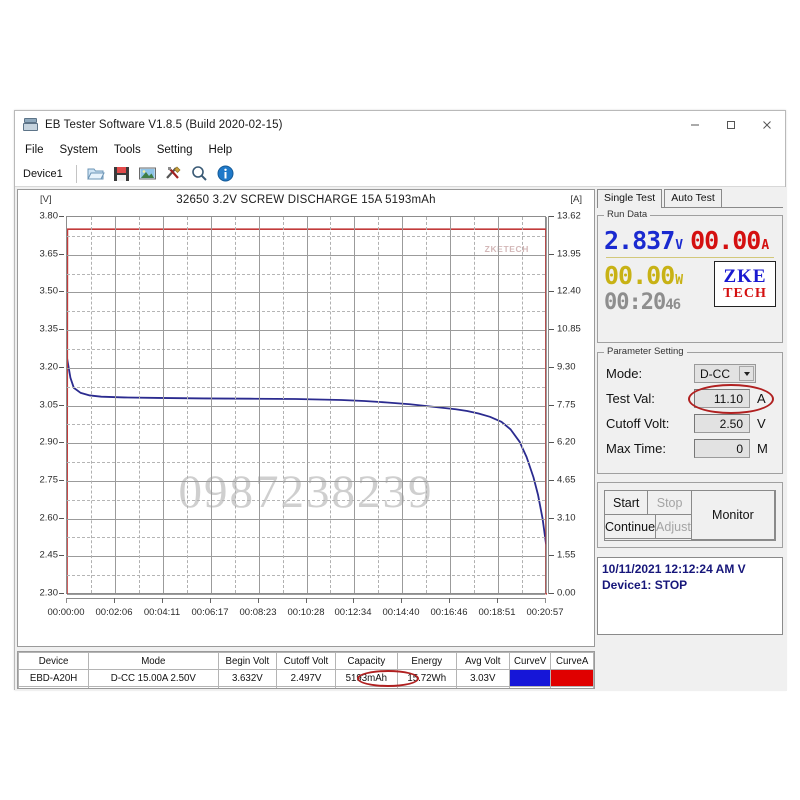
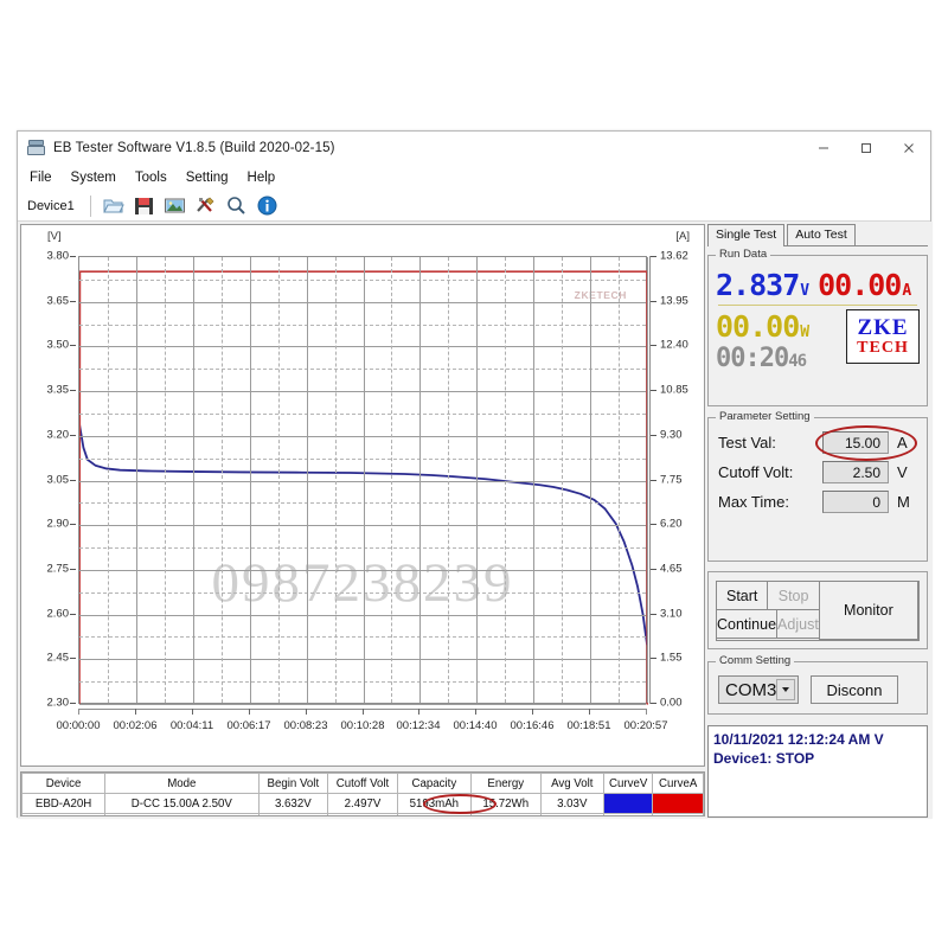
  EB Tester Software V1.8.5 (Build 2020-02-15)
  File
  System
  Tools
  Setting
  Help
  Device1
  [V]
- 32650 3.2V SCREW DISCHARGE 15A 5193mAh
  [A]
  3.80
  3.65
  3.50
  3.35
  3.20
  3.05
  2.90
  2.75
  2.60
  2.45
  2.30
  0987238239
  ZKETECH
  13.62
  13.95
  12.40
  10.85
  9.30
  7.75
  6.20
  4.65
  3.10
  1.55
  0.00
  00:00:00
  00:02:06
  00:04:11
  00:06:17
  00:08:23
  00:10:28
  00:12:34
  00:14:40
  00:16:46
  00:18:51
  00:20:57
  Device	Mode	Begin Volt	Cutoff Volt	Capacity	Energy	Avg Volt	CurveV	CurveA
  EBD-A20H	D-CC 15.00A 2.50V	3.632V	2.497V	5193mAh	15.72Wh	3.03V
  Single Test
  Auto Test
  Run Data
  2.837
  V
  00.00
  A
  00.00
  W
  00:20
  46
  ZKE
  TECH
  Parameter Setting
- Mode:
- D-CC
  Test Val:
- 11.10
+ 15.00
  A
  Cutoff Volt:
  2.50
  V
  Max Time:
  0
  M
  Start
  Stop
  Continue
  Adjust
  Monitor
+ Comm Setting
+ COM3
+ Disconn
  10/11/2021 12:12:24 AM V
  Device1: STOP
